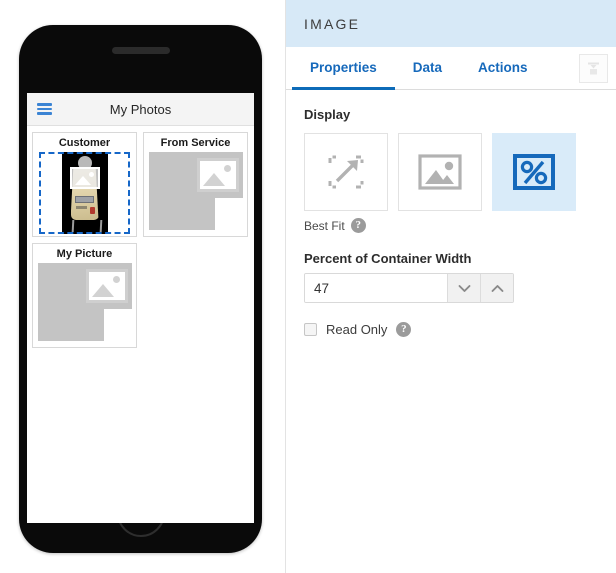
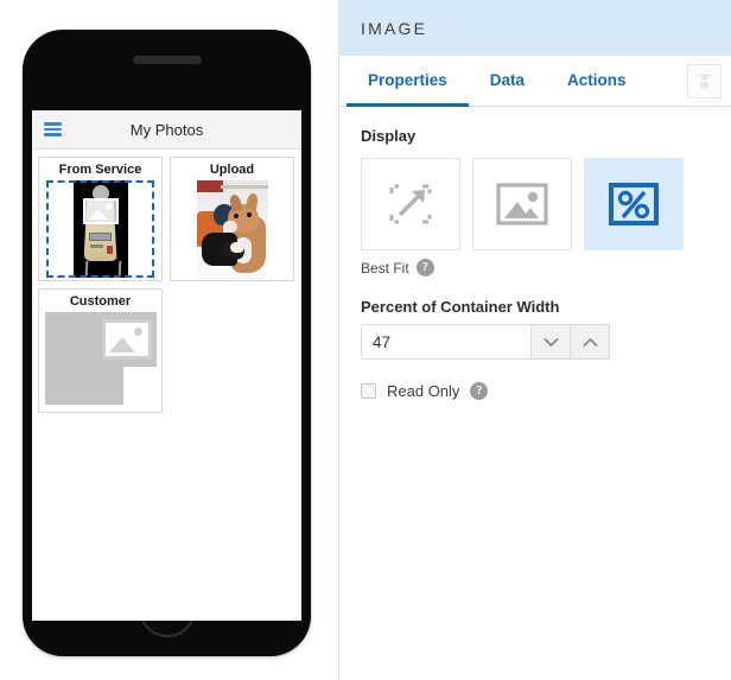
  My Photos
- Customer
+ From Service
+ Upload
- From Service
+ Customer
- My Picture
  IMAGE
  Properties
  Data
  Actions
  Display
  Best Fit
  ?
  Percent of Container Width
  47
  Read Only
  ?
